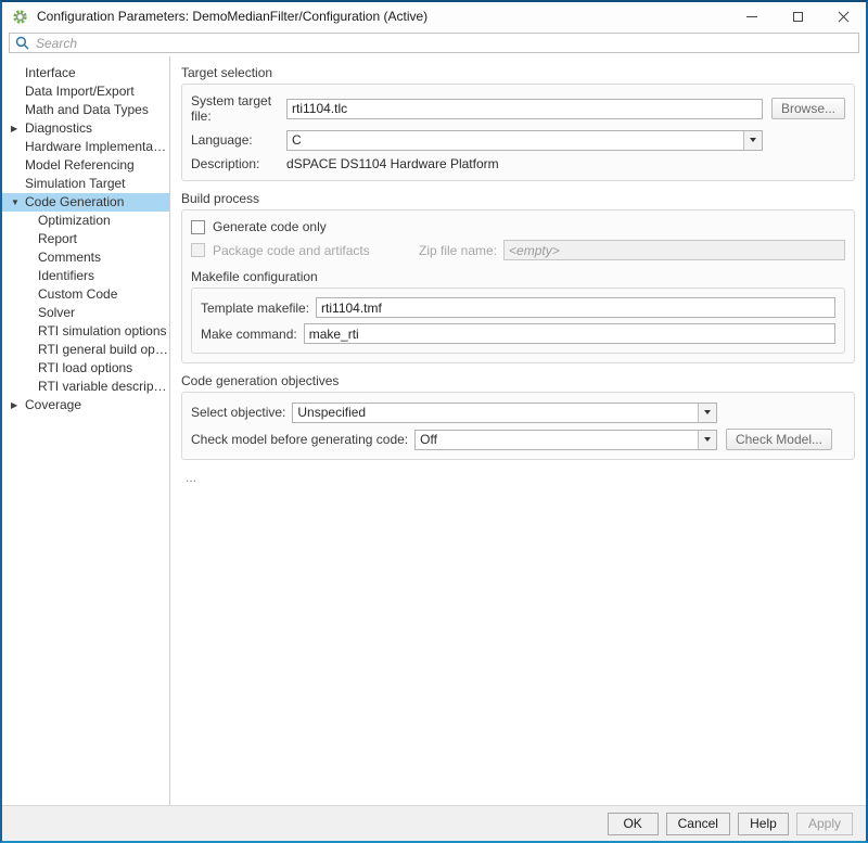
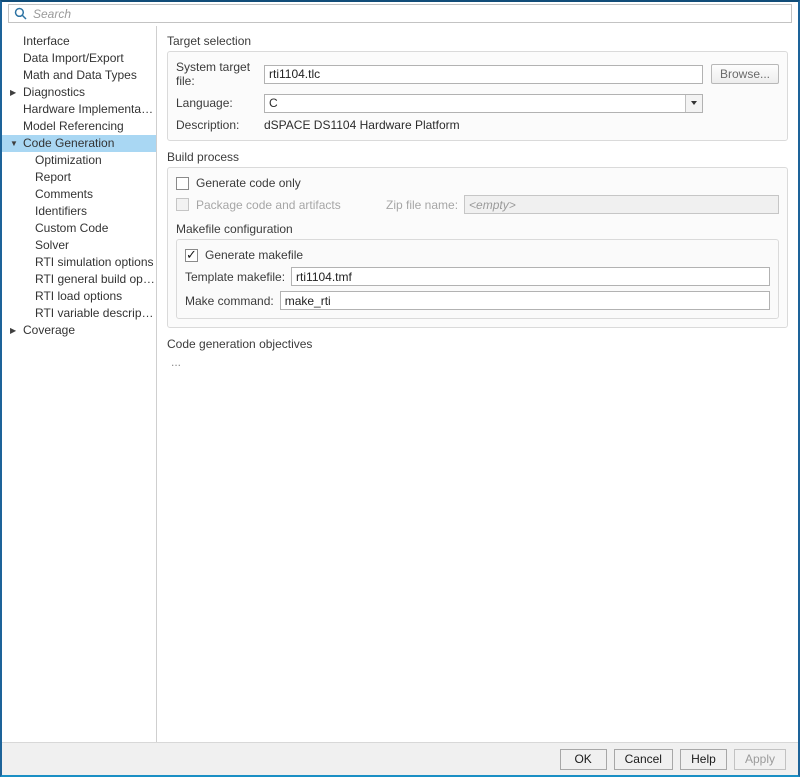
- Configuration Parameters: DemoMedianFilter/Configuration (Active)
  Search
  Interface
  Data Import/Export
  Math and Data Types
  ▶
  Diagnostics
  Hardware Implementatio
  Model Referencing
- Simulation Target
  ▼
  Code Generation
  Optimization
  Report
  Comments
  Identifiers
  Custom Code
  Solver
  RTI simulation options
  RTI general build optio
  RTI load options
  RTI variable descriptio
  ▶
  Coverage
  Target selection
  System target file:
  rti1104.tlc
  Browse...
  Language:
  C
  Description:
  dSPACE DS1104 Hardware Platform
  Build process
  Generate code only
  Package code and artifacts
  Zip file name:
  <empty>
  Makefile configuration
+ Generate makefile
  Template makefile:
  rti1104.tmf
  Make command:
  make_rti
  Code generation objectives
- Select objective:
- Unspecified
- Check model before generating code:
- Off
- Check Model...
  ...
  OK
  Cancel
  Help
  Apply
